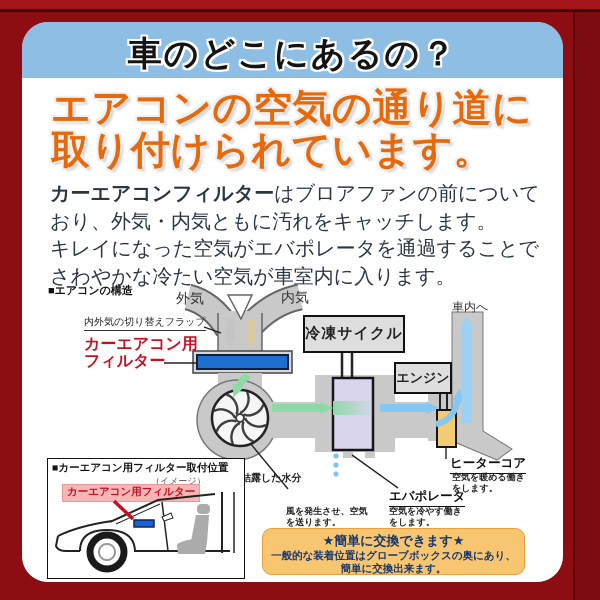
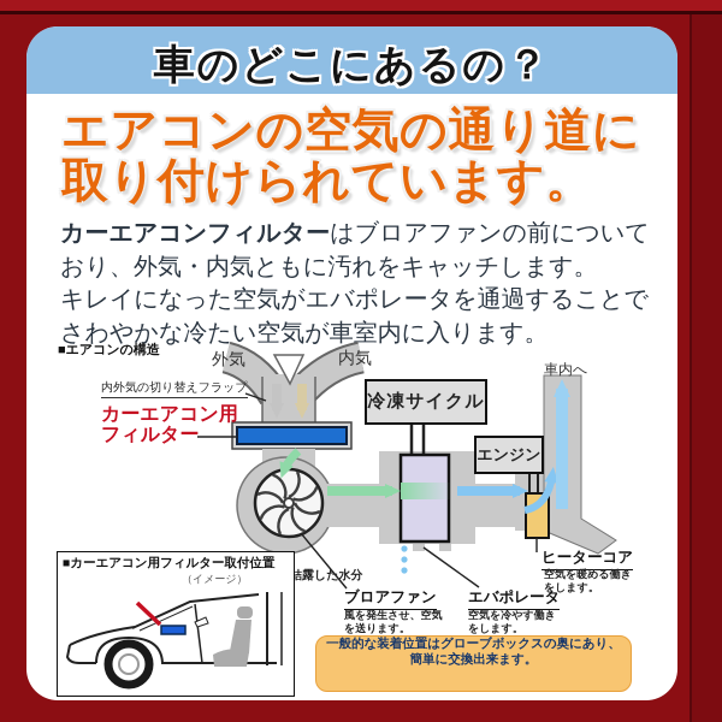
  車のどこにあるの？
  エアコンの空気の通り道に
  取り付けられています。
  カーエアコンフィルターはブロアファンの前について
  おり、外気・内気ともに汚れをキャッチします。
  キレイになった空気がエバポレータを通過することで
  さわやかな冷たい空気が車室内に入ります。
  ■エアコンの構造
  外気
  内気
  内外気の切り替えフラップ
  カーエアコン用
  フィルター
  冷凍サイクル
  エンジン
  車内へ
  結露した水分
+ ブロアファン
  風を発生させ、空気
  を送ります。
  エバポレータ
  空気を冷やす働き
  をします。
  ヒーターコア
  空気を暖める働き
  をします。
  ■カーエアコン用フィルター取付位置
  （イメージ）
- カーエアコン用フィルター
- ★簡単に交換できます★
  一般的な装着位置はグローブボックスの奥にあり、
  簡単に交換出来ます。
